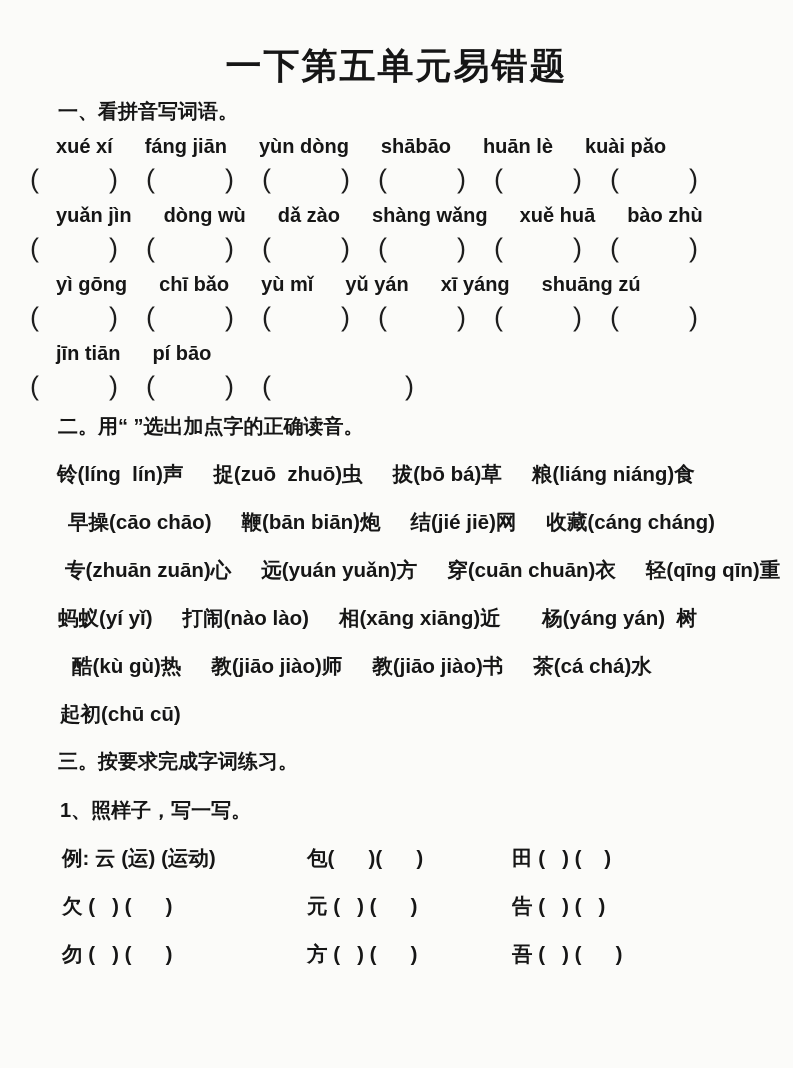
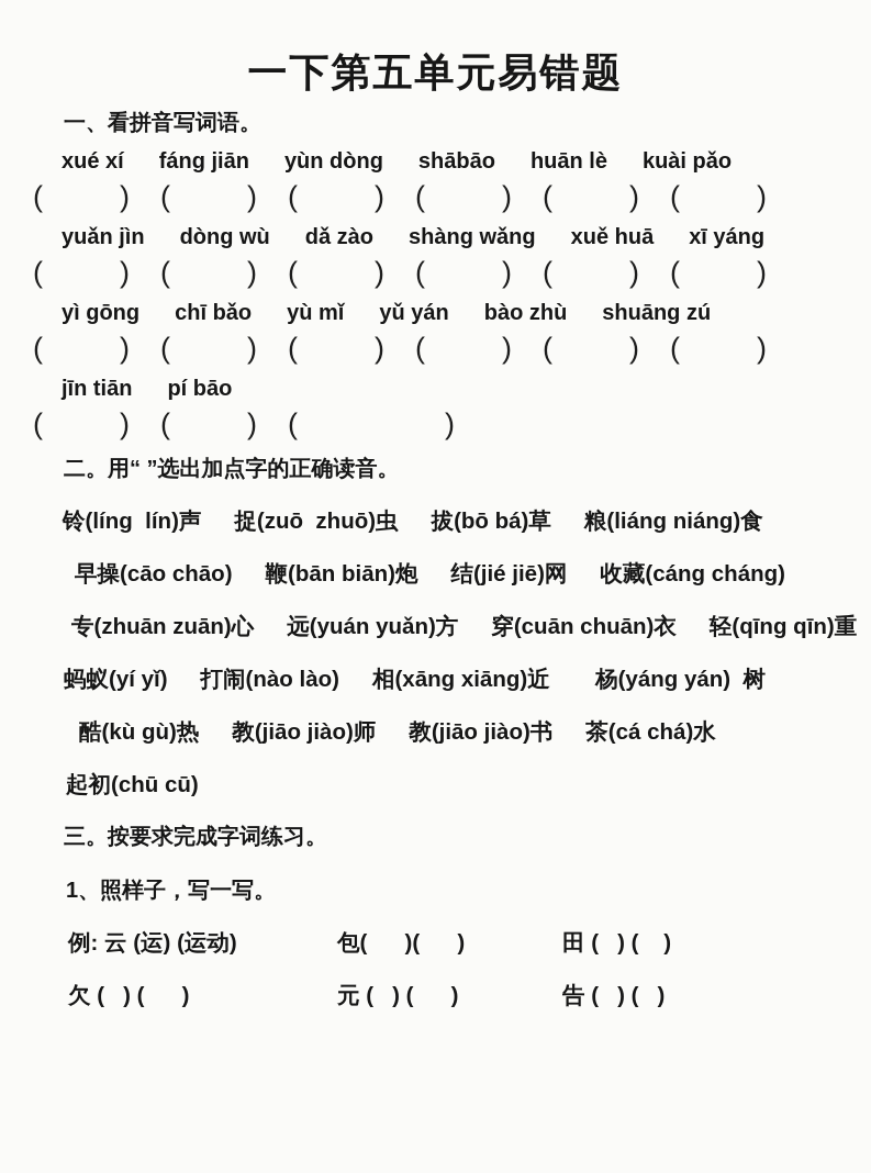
  一下第五单元易错题
  一、看拼音写词语。
  xué xí
  fáng jiān
  yùn dòng
  shābāo
  huān lè
  kuài pǎo
  (
  )
  (
  )
  (
  )
  (
  )
  (
  )
  (
  )
  yuǎn jìn
  dòng wù
  dǎ zào
  shàng wǎng
  xuě huā
- bào zhù
+ xī yáng
  (
  )
  (
  )
  (
  )
  (
  )
  (
  )
  (
  )
  yì gōng
  chī bǎo
  yù mǐ
  yǔ yán
- xī yáng
+ bào zhù
  shuāng zú
  (
  )
  (
  )
  (
  )
  (
  )
  (
  )
  (
  )
  jīn tiān
  pí bāo
  (
  )
  (
  )
  (
  )
  二。用“ ”选出加点字的正确读音。
  铃(líng lín)声
  捉(zuō zhuō)虫
  拔(bō bá)草
  粮(liáng niáng)食
  早操(cāo chāo)
  鞭(bān biān)炮
  结(jié jiē)网
  收藏(cáng cháng)
  专(zhuān zuān)心
  远(yuán yuǎn)方
  穿(cuān chuān)衣
  轻(qīng qīn)重
  蚂蚁(yí yǐ)
  打闹(nào lào)
  相(xāng xiāng)近
  杨(yáng yán) 树
  酷(kù gù)热
  教(jiāo jiào)师
  教(jiāo jiào)书
  茶(cá chá)水
  起初(chū cū)
  三。按要求完成字词练习。
  1、照样子，写一写。
  例: 云 (运) (运动)
  包( )( )
  田 ( ) ( )
  欠 ( ) ( )
  元 ( ) ( )
  告 ( ) ( )
- 勿 ( ) ( )
- 方 ( ) ( )
- 吾 ( ) ( )
